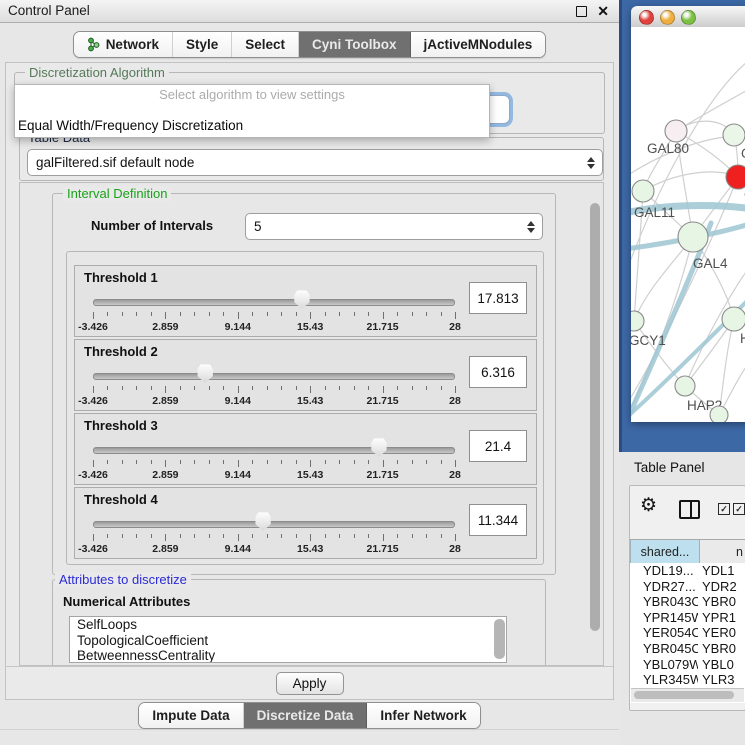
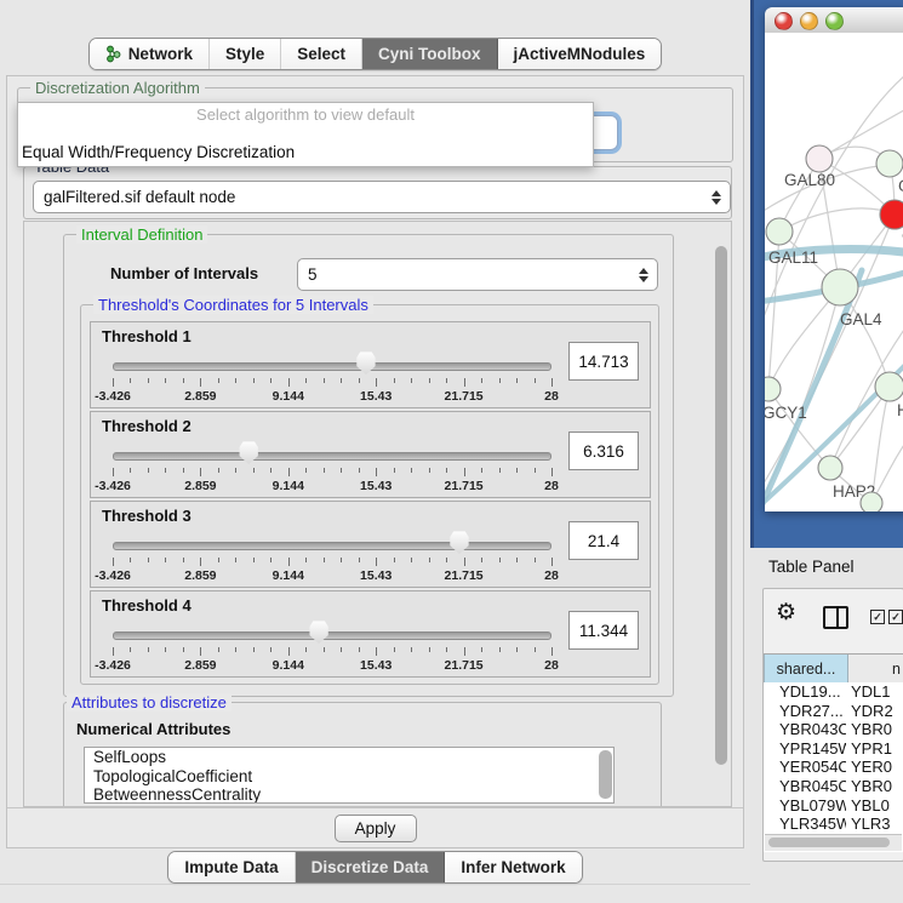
- Control Panel
- ✕
  Network
  Style
  Select
  Cyni Toolbox
  jActiveMNodules
  Discretization Algorithm
- Select algorithm to view settings
+ Select algorithm to view default
  Equal Width/Frequency Discretization
  galFiltered.sif default node
  Interval Definition
  Number of Intervals
  5
+ Threshold's Coordinates for 5 Intervals
  Threshold 1
  -3.426
  2.859
  9.144
  15.43
  21.715
  28
- 17.813
+ 14.713
  Threshold 2
  -3.426
  2.859
  9.144
  15.43
  21.715
  28
  6.316
  Threshold 3
  -3.426
  2.859
  9.144
  15.43
  21.715
  28
  21.4
  Threshold 4
  -3.426
  2.859
  9.144
  15.43
  21.715
  28
  11.344
  Attributes to discretize
  Numerical Attributes
  SelfLoops
  TopologicalCoefficient
  BetweennessCentrality
  Apply
  Impute Data
  Discretize Data
  Infer Network
  GAL80
  GAL11
  GAL4
  GCY1
  HAP
  Table Panel
  ⚙
  ✓
  ✓
  shared...
  n
  YDL19...
  YDL1
  YDR27...
  YDR2
  YBR043C
  YBR0
  YPR145W
  YPR1
  YER054C
  YER0
  YBR045C
  YBR0
  YBL079W
  YBL0
  YLR345W
  YLR3
